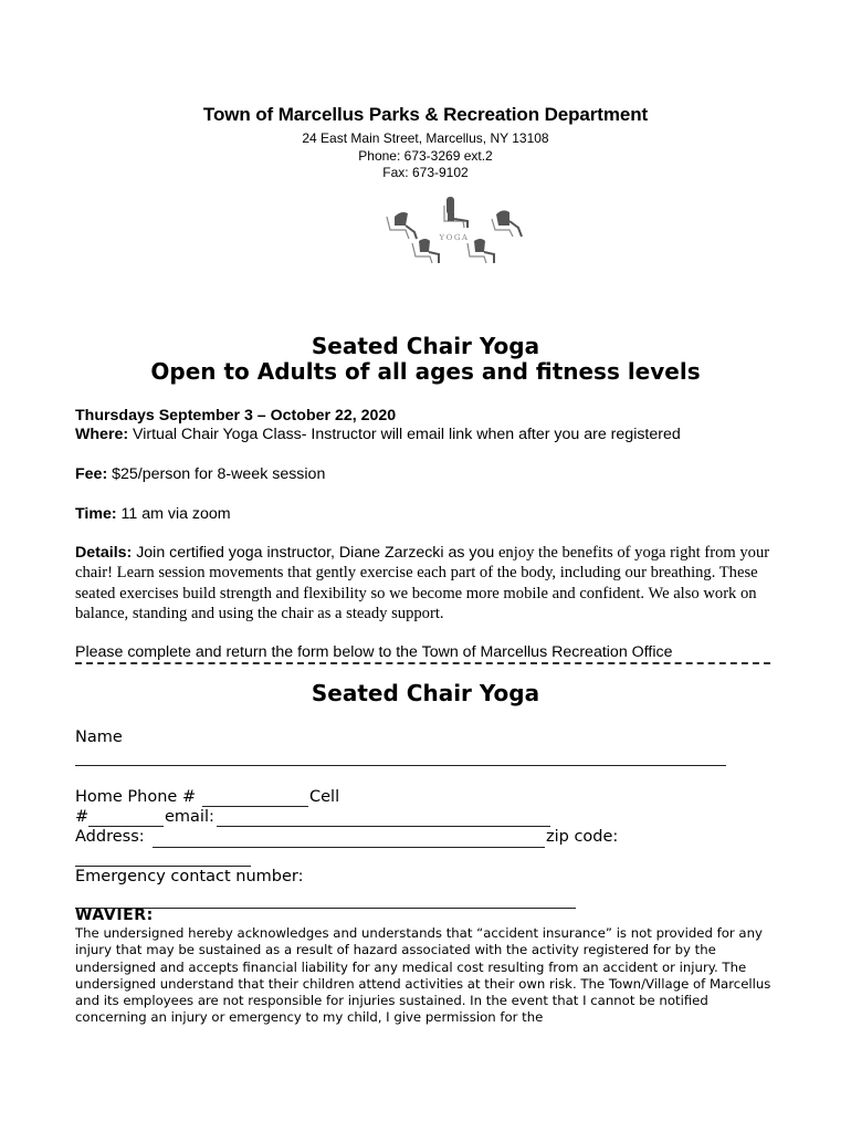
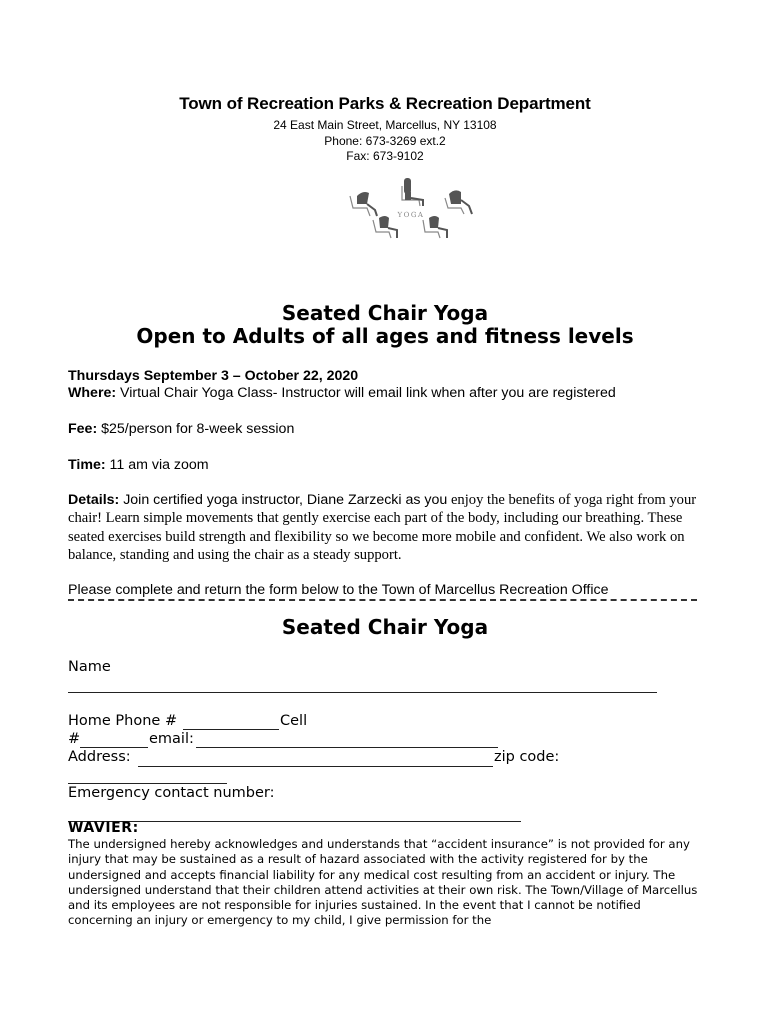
- Town of Marcellus Parks & Recreation Department
+ Town of Recreation Parks & Recreation Department
  24 East Main Street, Marcellus, NY 13108
  Phone: 673-3269 ext.2
  Fax: 673-9102
  YOGA
  Seated Chair Yoga
  Open to Adults of all ages and fitness levels
  Thursdays September 3 – October 22, 2020
  Where: Virtual Chair Yoga Class- Instructor will email link when after you are registered
  Fee: $25/person for 8-week session
  Time: 11 am via zoom
- Details: Join certified yoga instructor, Diane Zarzecki as you enjoy the benefits of yoga right from your chair! Learn session movements that gently exercise each part of the body, including our breathing. These seated exercises build strength and flexibility so we become more mobile and confident. We also work on balance, standing and using the chair as a steady support.
+ Details: Join certified yoga instructor, Diane Zarzecki as you enjoy the benefits of yoga right from your chair! Learn simple movements that gently exercise each part of the body, including our breathing. These seated exercises build strength and flexibility so we become more mobile and confident. We also work on balance, standing and using the chair as a steady support.
  Please complete and return the form below to the Town of Marcellus Recreation Office
  Seated Chair Yoga
  Name
  Home Phone #
  Cell
  #
  email:
  Address:
  zip code:
  Emergency contact number:
  WAVIER:
  The undersigned hereby acknowledges and understands that “accident insurance” is not provided for any injury that may be sustained as a result of hazard associated with the activity registered for by the undersigned and accepts financial liability for any medical cost resulting from an accident or injury. The undersigned understand that their children attend activities at their own risk. The Town/Village of Marcellus and its employees are not responsible for injuries sustained. In the event that I cannot be notified concerning an injury or emergency to my child, I give permission for the
